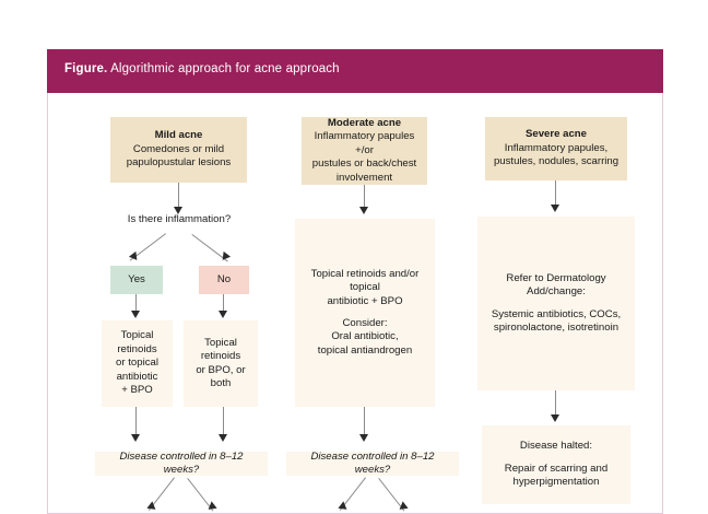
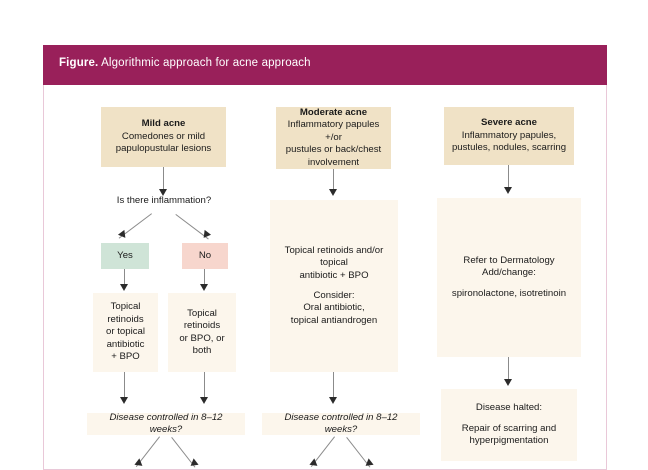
  Figure. Algorithmic approach for acne approach
  Mild acne
  Comedones or mild
  papulopustular lesions
  Is there inflammation?
  Yes
  No
  Topical retinoids
  or topical antibiotic
  + BPO
  Topical retinoids
  or BPO, or both
  Disease controlled in 8–12 weeks?
  Moderate acne
  Inflammatory papules +/or
  pustules or back/chest
  involvement
  Topical retinoids and/or topical
  antibiotic + BPO
  Consider:
  Oral antibiotic,
  topical antiandrogen
  Disease controlled in 8–12 weeks?
  Severe acne
  Inflammatory papules,
  pustules, nodules, scarring
  Refer to Dermatology
  Add/change:
- Systemic antibiotics, COCs,
  spironolactone, isotretinoin
  Disease halted:
  Repair of scarring and
  hyperpigmentation
